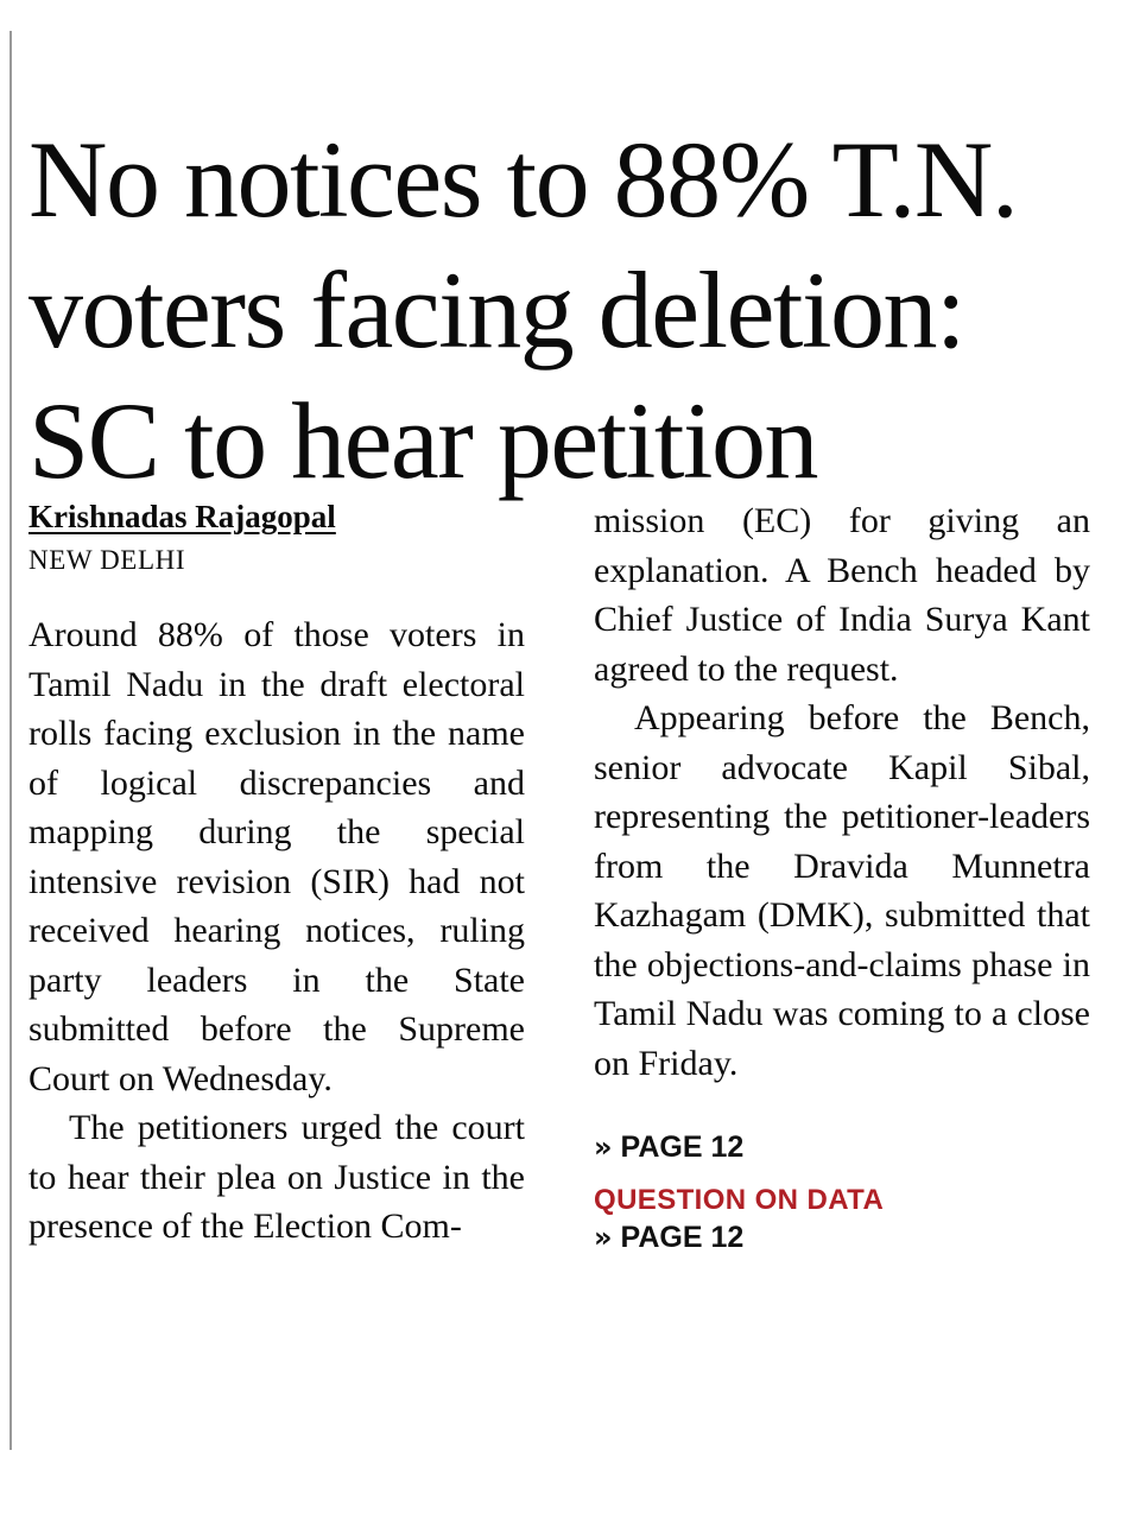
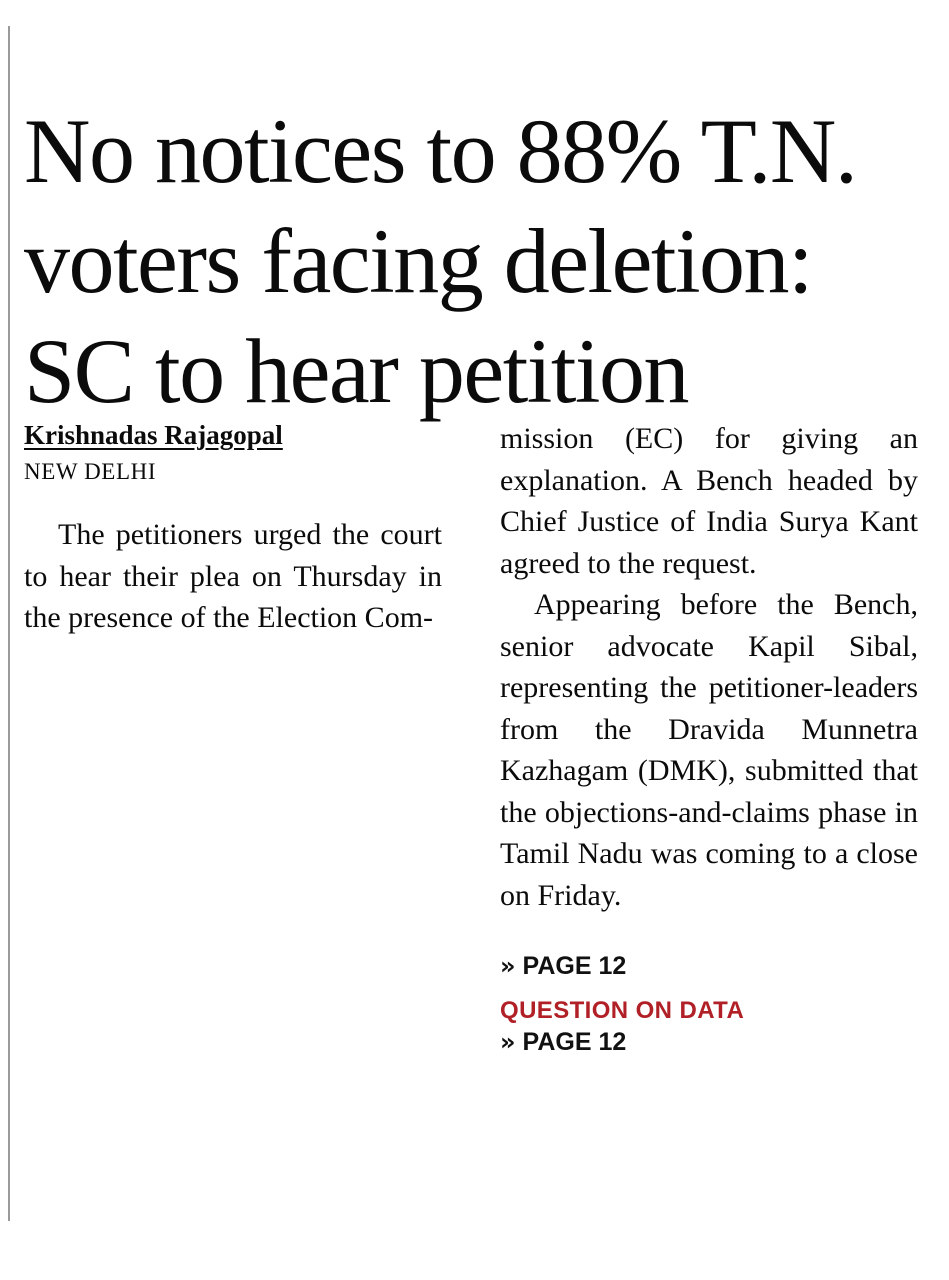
  No notices to 88% T.N. voters facing deletion: SC to hear petition
  Krishnadas Rajagopal
  NEW DELHI
- Around 88% of those voters in Tamil Nadu in the draft electoral rolls facing exclusion in the name of logical discrepancies and mapping during the special intensive revision (SIR) had not received hearing notices, ruling party leaders in the State submitted before the Supreme Court on Wednesday.
- The petitioners urged the court to hear their plea on Justice in the presence of the Election Com-
+ The petitioners urged the court to hear their plea on Thursday in the presence of the Election Com-
  mission (EC) for giving an explanation. A Bench headed by Chief Justice of India Surya Kant agreed to the request.
  Appearing before the Bench, senior advocate Kapil Sibal, representing the petitioner-leaders from the Dravida Munnetra Kazhagam (DMK), submitted that the objections-and-claims phase in Tamil Nadu was coming to a close on Friday.
  »
  PAGE 12
  QUESTION ON DATA
  »
  PAGE 12
